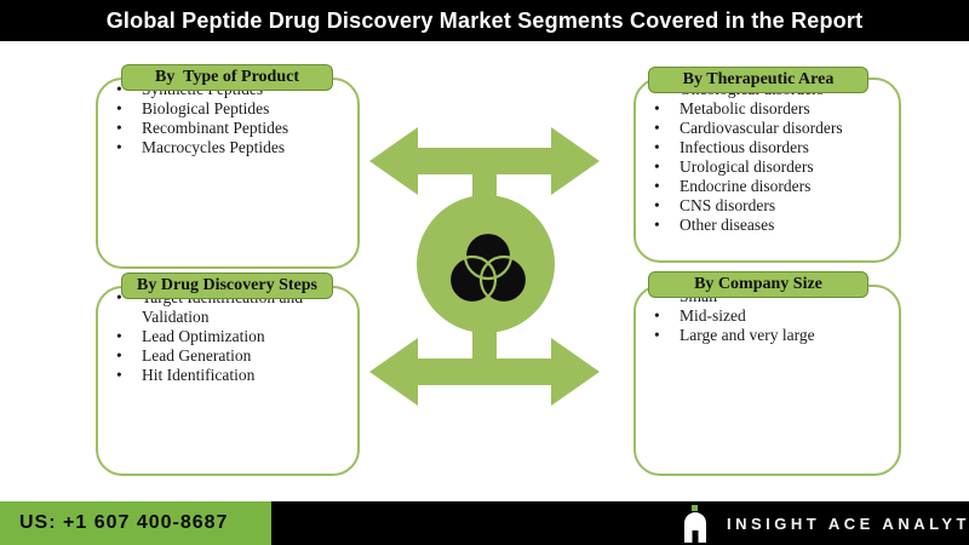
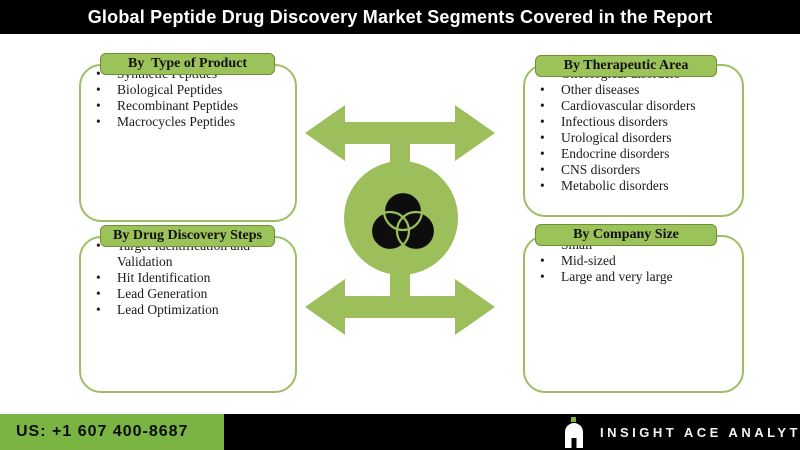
  Global Peptide Drug Discovery Market Segments Covered in the Report
  Biological Peptides
  Recombinant Peptides
  Macrocycles Peptides
  By Type of Product
- Lead Optimization
+ Hit Identification
  Lead Generation
- Hit Identification
+ Lead Optimization
  By Drug Discovery Steps
- Metabolic disorders
+ Other diseases
  Cardiovascular disorders
  Infectious disorders
  Urological disorders
  Endocrine disorders
  CNS disorders
- Other diseases
+ Metabolic disorders
  By Therapeutic Area
  Mid-sized
  Large and very large
  By Company Size
  US: +1 607 400-8687
  INSIGHT ACE ANALYT
